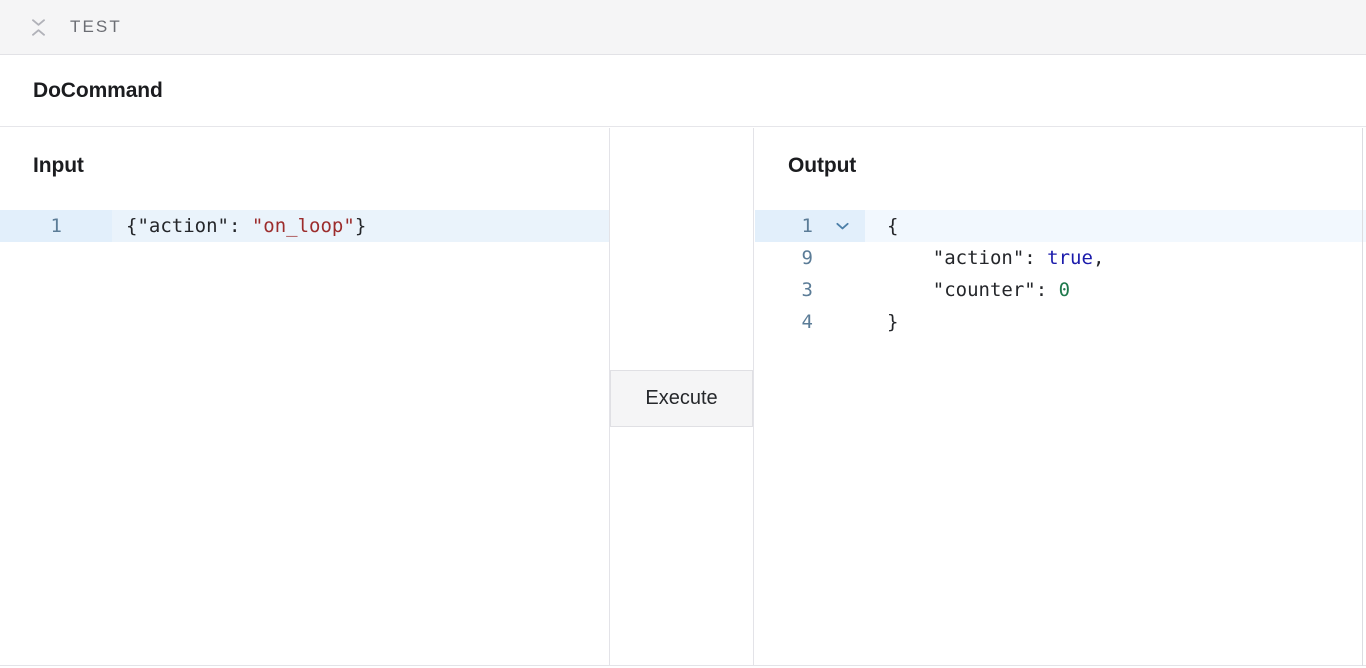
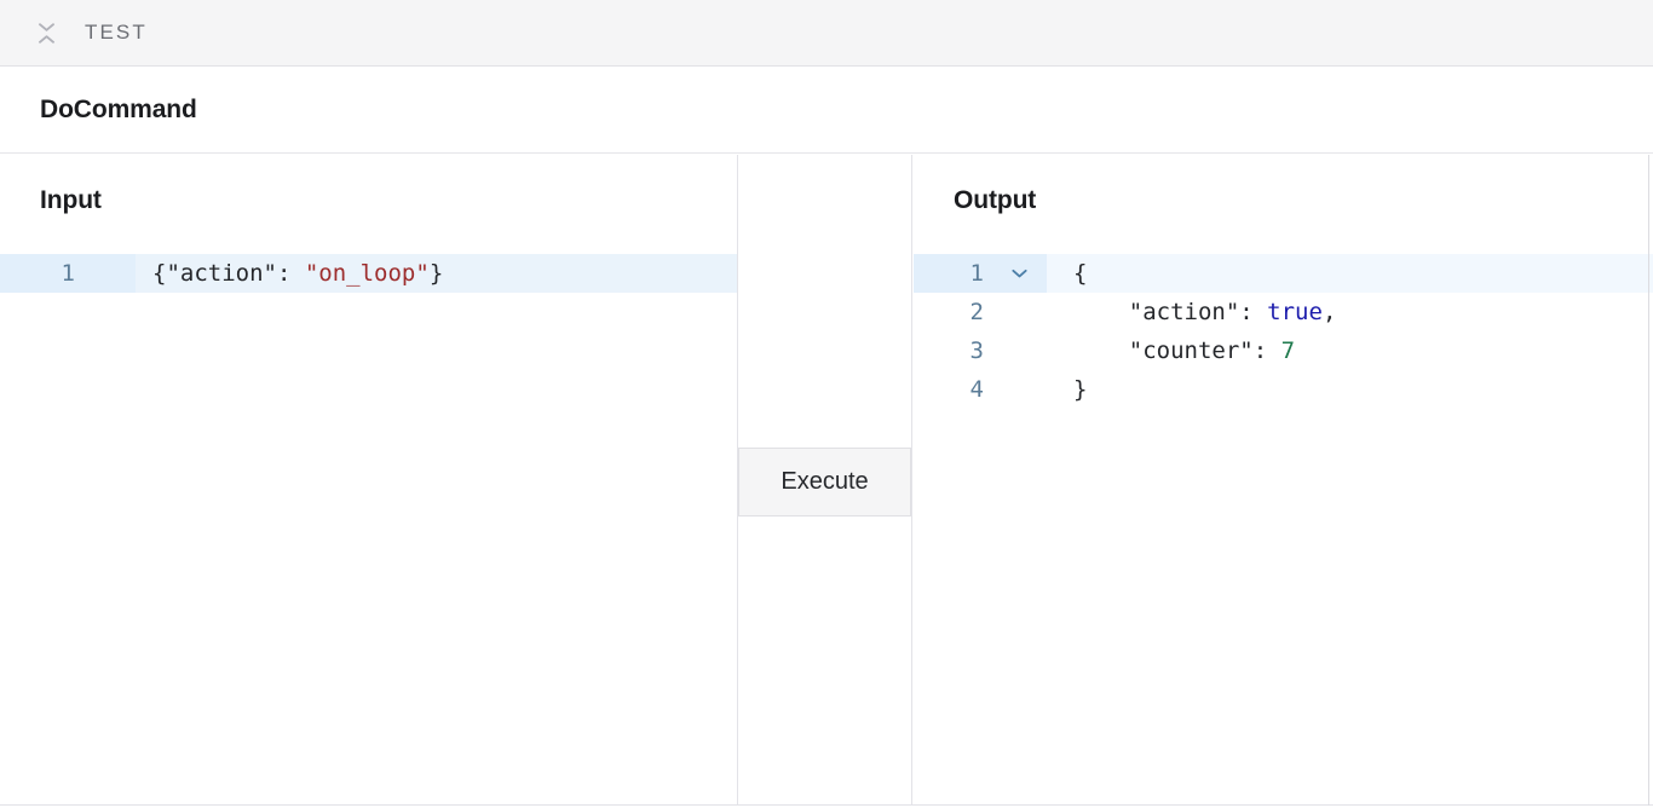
  TEST
  DoCommand
  Input
  1
  {"action": "on_loop"}
  Execute
  Output
  1
  {
- 9
+ 2
  "action": true,
  3
- "counter": 0
+ "counter": 7
  4
  }
